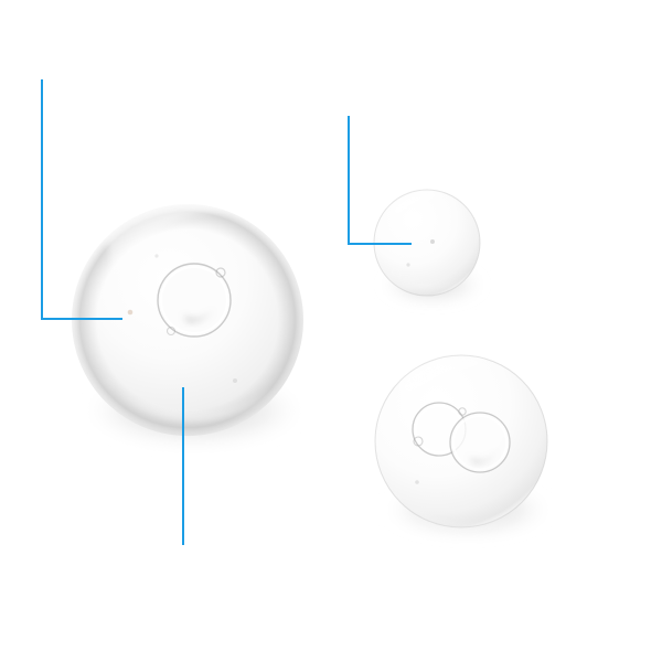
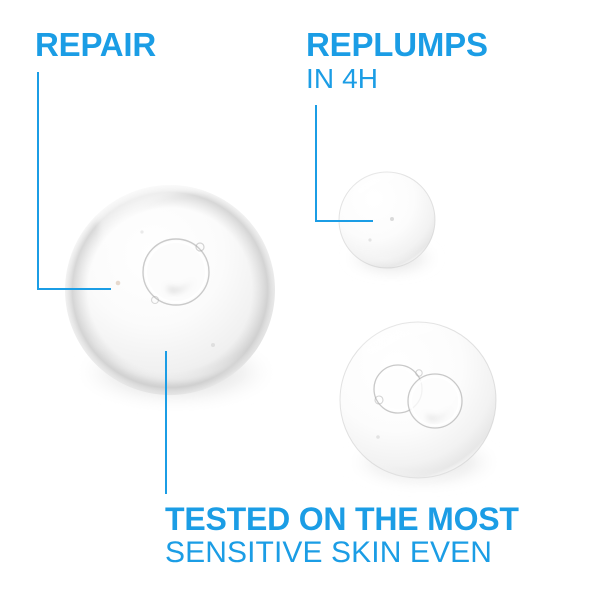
+ REPAIR
+ REPLUMPS
+ IN 4H
+ TESTED ON THE MOST
+ SENSITIVE SKIN EVEN
